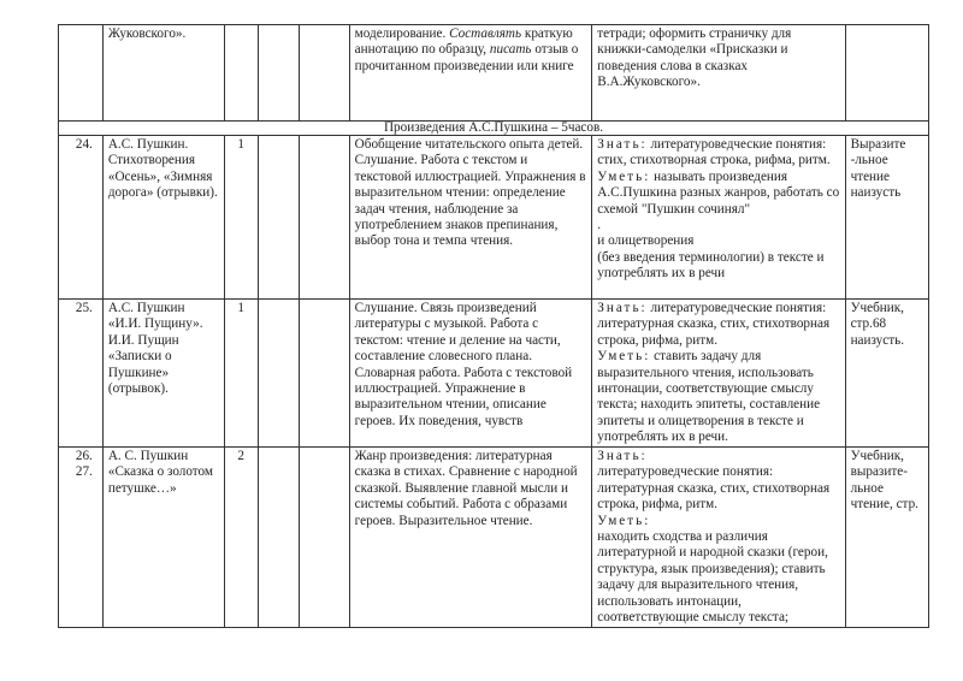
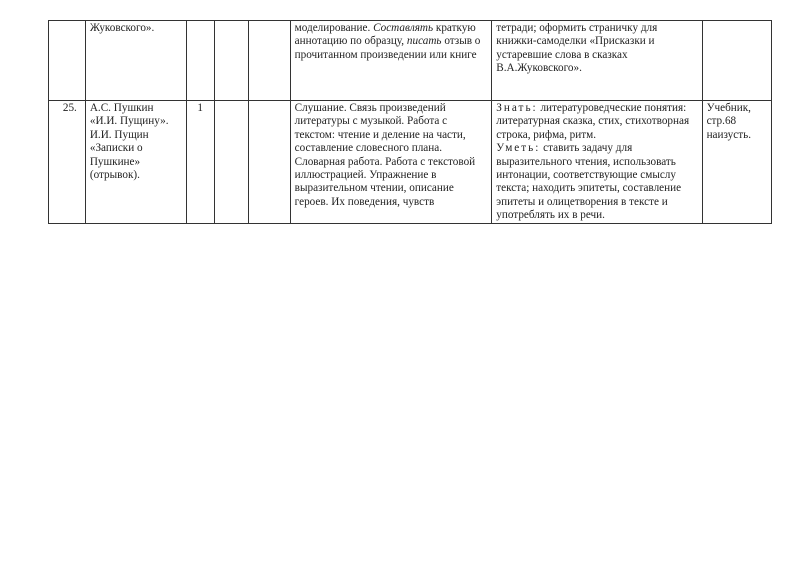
- 	Жуковского».				моделирование. Составлять краткую аннотацию по образцу, писать отзыв о прочитанном произведении или книге	тетради; оформить страничку для книжки-самоделки «Присказки и поведения слова в сказках В.А.Жуковского».
+ 	Жуковского».				моделирование. Составлять краткую аннотацию по образцу, писать отзыв о прочитанном произведении или книге	тетради; оформить страничку для книжки-самоделки «Присказки и устаревшие слова в сказках В.А.Жуковского».
- Произведения А.С.Пушкина – 5часов.
- 24.	А.С. Пушкин. Стихотворения «Осень», «Зимняя дорога» (отрывки).	1			Обобщение читательского опыта детей. Слушание. Работа с текстом и текстовой иллюстрацией. Упражнения в выразительном чтении: определение задач чтения, наблюдение за употреблением знаков препинания, выбор тона и темпа чтения.	Знать: литературоведческие понятия: стих, стихотворная строка, рифма, ритм. Уметь: называть произведения А.С.Пушкина разных жанров, работать со схемой "Пушкин сочинял" . и олицетворения (без введения терминологии) в тексте и употреблять их в речи	Выразите -льное чтение наизусть
  25.	А.С. Пушкин «И.И. Пущину». И.И. Пущин «Записки о Пушкине» (отрывок).	1			Слушание. Связь произведений литературы с музыкой. Работа с текстом: чтение и деление на части, составление словесного плана. Словарная работа. Работа с текстовой иллюстрацией. Упражнение в выразительном чтении, описание героев. Их поведения, чувств	Знать: литературоведческие понятия: литературная сказка, стих, стихотворная строка, рифма, ритм. Уметь: ставить задачу для выразительного чтения, использовать интонации, соответствующие смыслу текста; находить эпитеты, составление эпитеты и олицетворения в тексте и употреблять их в речи.	Учебник, стр.68 наизусть.
- 26. 27.	А. С. Пушкин «Сказка о золотом петушке…»	2			Жанр произведения: литературная сказка в стихах. Сравнение с народной сказкой. Выявление главной мысли и системы событий. Работа с образами героев. Выразительное чтение.	Знать: литературоведческие понятия: литературная сказка, стих, стихотворная строка, рифма, ритм. Уметь: находить сходства и различия литературной и народной сказки (герои, структура, язык произведения); ставить задачу для выразительного чтения, использовать интонации, соответствующие смыслу текста;	Учебник, вырази­те­льное чтение, стр.
